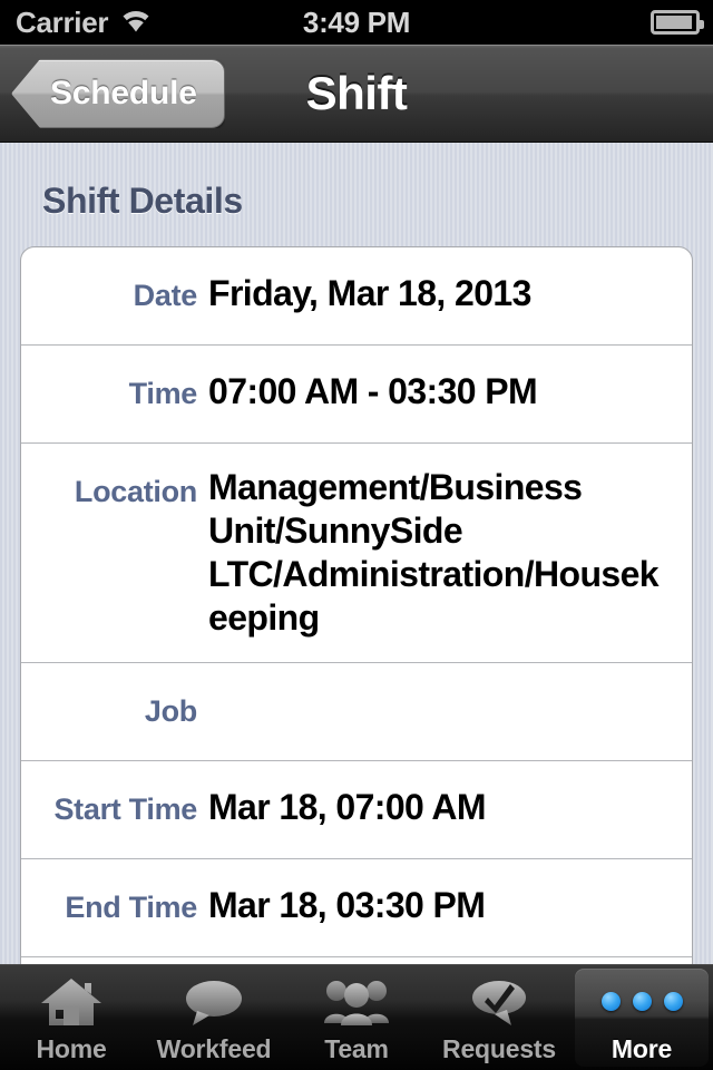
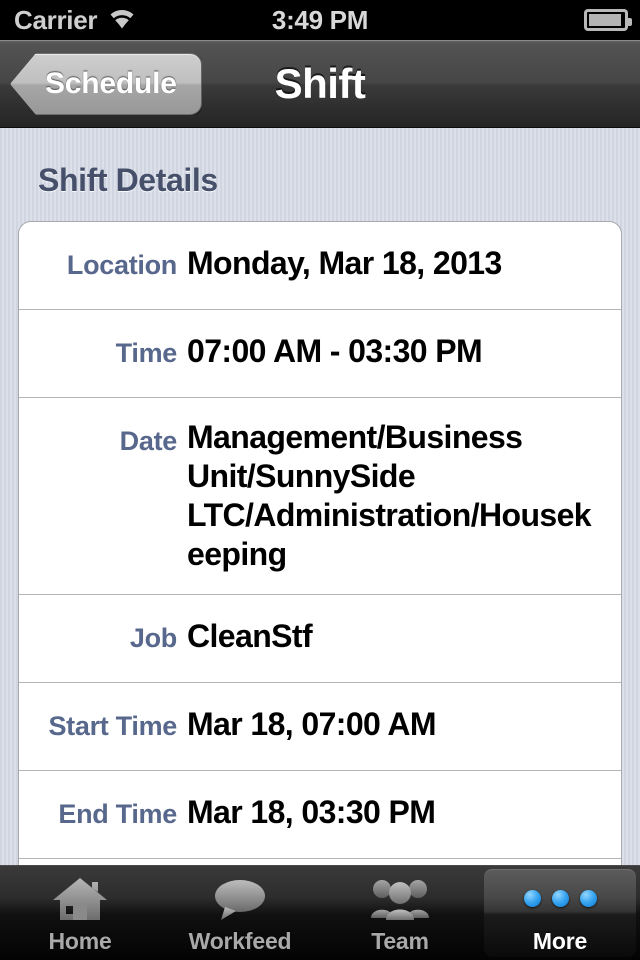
  Carrier
  3:49 PM
  Schedule
  Shift
  Shift Details
- Date
+ Location
- Friday, Mar 18, 2013
+ Monday, Mar 18, 2013
  Time
  07:00 AM - 03:30 PM
- Location
+ Date
  Management/Business Unit/SunnySide LTC/Administration/Housekeeping
  Job
+ CleanStf
  Start Time
  Mar 18, 07:00 AM
  End Time
  Mar 18, 03:30 PM
  Home
  Workfeed
  Team
- Requests
  More
